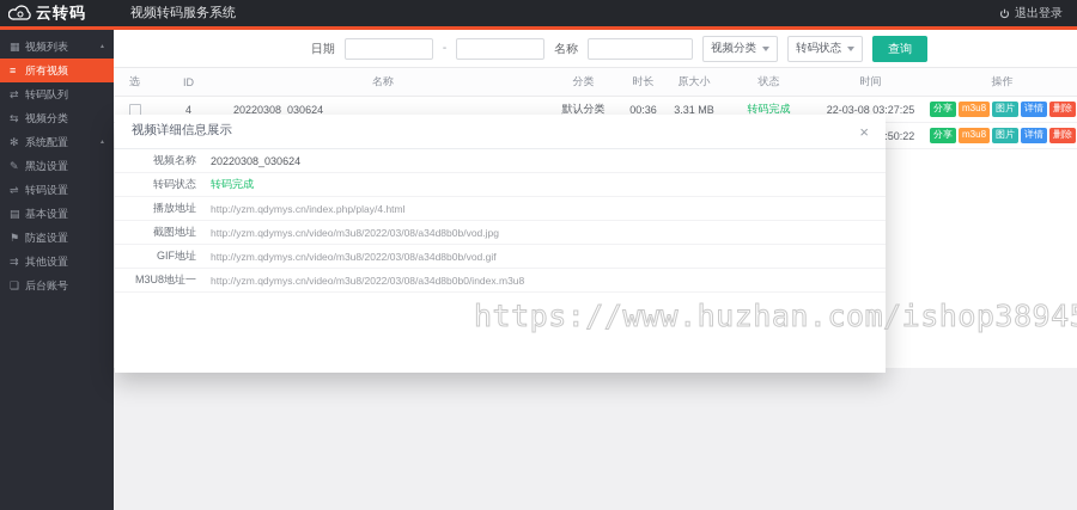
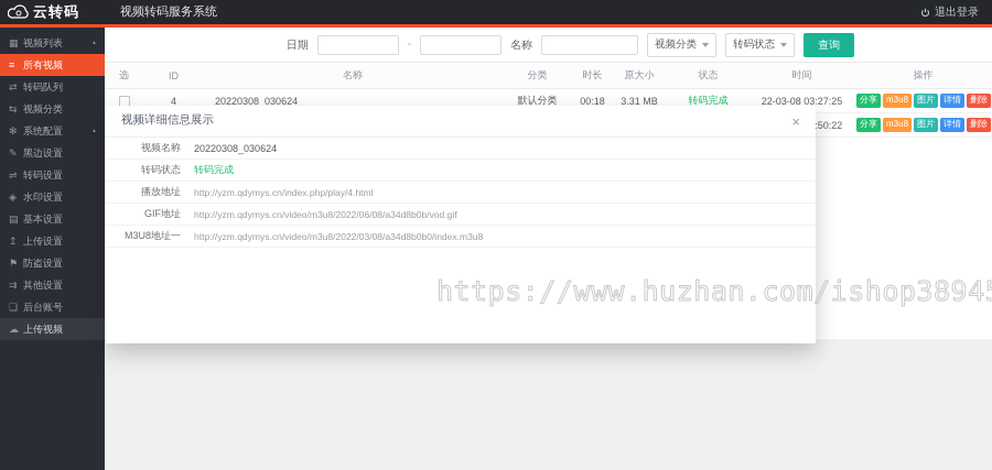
  云转码
  视频转码服务系统
  退出登录
  ▦
  视频列表
  ≡
  所有视频
  ⇄
  转码队列
  ⇆
  视频分类
  ✻
  系统配置
  ✎
  黑边设置
  ⇌
  转码设置
+ ◈
+ 水印设置
  ▤
  基本设置
+ ↥
+ 上传设置
  ⚑
  防盗设置
  ⇉
  其他设置
  ❏
  后台账号
+ ☁
+ 上传视频
  日期
  -
  名称
  视频分类
  转码状态
  查询
  选	ID	名称	分类	时长	原大小	状态	时间	操作
- 	4	20220308_030624	默认分类	00:36	3.31 MB	转码完成	22-03-08 03:27:25	分享 m3u8 图片 详情 删除
+ 	4	20220308_030624	默认分类	00:18	3.31 MB	转码完成	22-03-08 03:27:25	分享 m3u8 图片 详情 删除
  视频详细信息展示
  ×
  视频名称
  20220308_030624
  转码状态
  转码完成
  播放地址
  http://yzm.qdymys.cn/index.php/play/4.html
- 截图地址
- http://yzm.qdymys.cn/video/m3u8/2022/03/08/a34d8b0b/vod.jpg
  GIF地址
- http://yzm.qdymys.cn/video/m3u8/2022/03/08/a34d8b0b/vod.gif
+ http://yzm.qdymys.cn/video/m3u8/2022/06/08/a34d8b0b/vod.gif
  M3U8地址一
  http://yzm.qdymys.cn/video/m3u8/2022/03/08/a34d8b0b0/index.m3u8
  https://www.huzhan.com/ishop3894
